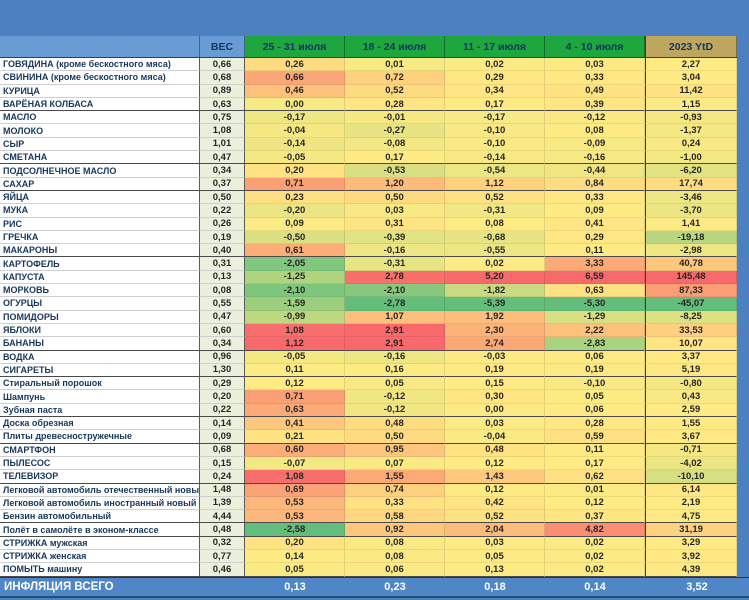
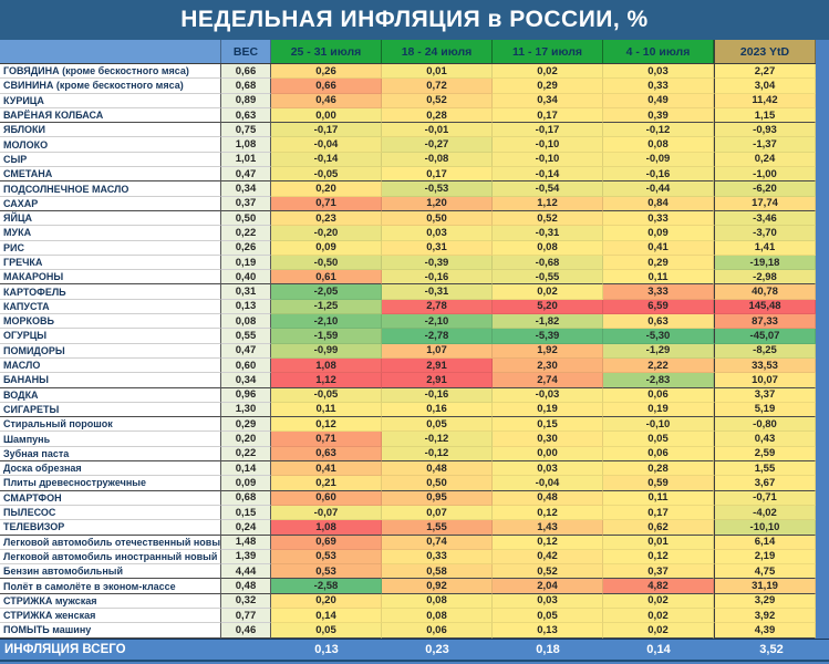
+ НЕДЕЛЬНАЯ ИНФЛЯЦИЯ в РОССИИ, %
  ВЕС
  25 - 31 июля
  18 - 24 июля
  11 - 17 июля
  4 - 10 июля
  2023 YtD
  ГОВЯДИНА (кроме бескостного мяса)
  0,66
  0,26
  0,01
  0,02
  0,03
  2,27
  СВИНИНА (кроме бескостного мяса)
  0,68
  0,66
  0,72
  0,29
  0,33
  3,04
  КУРИЦА
  0,89
  0,46
  0,52
  0,34
  0,49
  11,42
  ВАРЁНАЯ КОЛБАСА
  0,63
  0,00
  0,28
  0,17
  0,39
  1,15
- МАСЛО
+ ЯБЛОКИ
  0,75
  -0,17
  -0,01
  -0,17
  -0,12
  -0,93
  МОЛОКО
  1,08
  -0,04
  -0,27
  -0,10
  0,08
  -1,37
  СЫР
  1,01
  -0,14
  -0,08
  -0,10
  -0,09
  0,24
  СМЕТАНА
  0,47
  -0,05
  0,17
  -0,14
  -0,16
  -1,00
  ПОДСОЛНЕЧНОЕ МАСЛО
  0,34
  0,20
  -0,53
  -0,54
  -0,44
  -6,20
  САХАР
  0,37
  0,71
  1,20
  1,12
  0,84
  17,74
  ЯЙЦА
  0,50
  0,23
  0,50
  0,52
  0,33
  -3,46
  МУКА
  0,22
  -0,20
  0,03
  -0,31
  0,09
  -3,70
  РИС
  0,26
  0,09
  0,31
  0,08
  0,41
  1,41
  ГРЕЧКА
  0,19
  -0,50
  -0,39
  -0,68
  0,29
  -19,18
  МАКАРОНЫ
  0,40
  0,61
  -0,16
  -0,55
  0,11
  -2,98
  КАРТОФЕЛЬ
  0,31
  -2,05
  -0,31
  0,02
  3,33
  40,78
  КАПУСТА
  0,13
  -1,25
  2,78
  5,20
  6,59
  145,48
  МОРКОВЬ
  0,08
  -2,10
  -2,10
  -1,82
  0,63
  87,33
  ОГУРЦЫ
  0,55
  -1,59
  -2,78
  -5,39
  -5,30
  -45,07
  ПОМИДОРЫ
  0,47
  -0,99
  1,07
  1,92
  -1,29
  -8,25
- ЯБЛОКИ
+ МАСЛО
  0,60
  1,08
  2,91
  2,30
  2,22
  33,53
  БАНАНЫ
  0,34
  1,12
  2,91
  2,74
  -2,83
  10,07
  ВОДКА
  0,96
  -0,05
  -0,16
  -0,03
  0,06
  3,37
  СИГАРЕТЫ
  1,30
  0,11
  0,16
  0,19
  0,19
  5,19
  Стиральный порошок
  0,29
  0,12
  0,05
  0,15
  -0,10
  -0,80
  Шампунь
  0,20
  0,71
  -0,12
  0,30
  0,05
  0,43
  Зубная паста
  0,22
  0,63
  -0,12
  0,00
  0,06
  2,59
  Доска обрезная
  0,14
  0,41
  0,48
  0,03
  0,28
  1,55
  Плиты древесностружечные
  0,09
  0,21
  0,50
  -0,04
  0,59
  3,67
  СМАРТФОН
  0,68
  0,60
  0,95
  0,48
  0,11
  -0,71
  ПЫЛЕСОС
  0,15
  -0,07
  0,07
  0,12
  0,17
  -4,02
  ТЕЛЕВИЗОР
  0,24
  1,08
  1,55
  1,43
  0,62
  -10,10
  Легковой автомобиль отечественный новы
  1,48
  0,69
  0,74
  0,12
  0,01
  6,14
  Легковой автомобиль иностранный новый
  1,39
  0,53
  0,33
  0,42
  0,12
  2,19
  Бензин автомобильный
  4,44
  0,53
  0,58
  0,52
  0,37
  4,75
  Полёт в самолёте в эконом-классе
  0,48
  -2,58
  0,92
  2,04
  4,82
  31,19
  СТРИЖКА мужская
  0,32
  0,20
  0,08
  0,03
  0,02
  3,29
  СТРИЖКА женская
  0,77
  0,14
  0,08
  0,05
  0,02
  3,92
  ПОМЫТЬ машину
  0,46
  0,05
  0,06
  0,13
  0,02
  4,39
  ИНФЛЯЦИЯ ВСЕГО
  0,13
  0,23
  0,18
  0,14
  3,52
